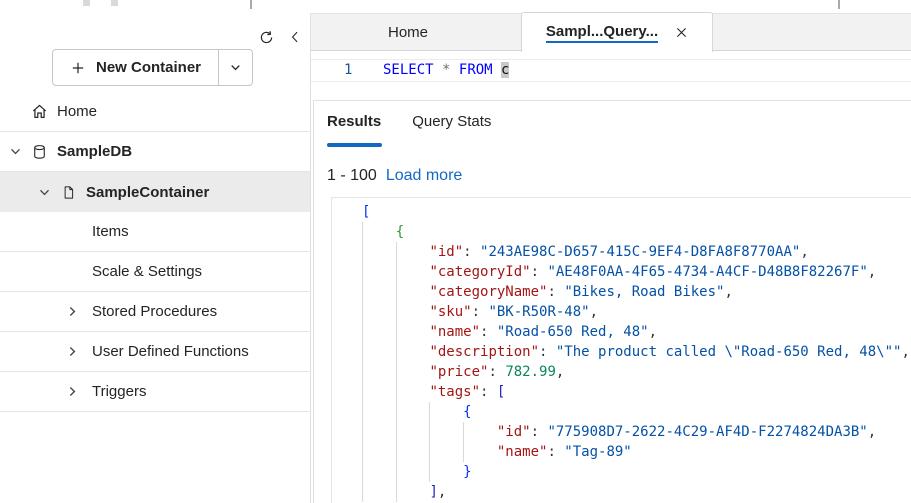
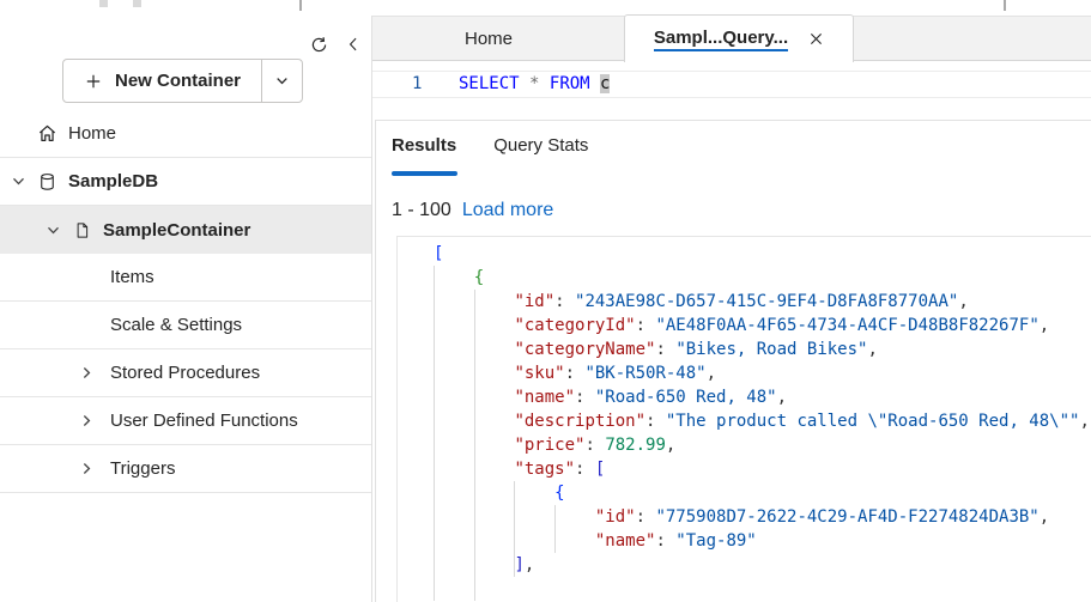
  New Container
  Home
  SampleDB
  SampleContainer
  Items
  Scale & Settings
  Stored Procedures
  User Defined Functions
  Triggers
  Home
  Sampl...Query...
  1
  SELECT * FROM c
  Results
  Query Stats
  1 - 100
  Load more
  [
  {
  "id": "243AE98C-D657-415C-9EF4-D8FA8F8770AA",
  "categoryId": "AE48F0AA-4F65-4734-A4CF-D48B8F82267F",
  "categoryName": "Bikes, Road Bikes",
  "sku": "BK-R50R-48",
  "name": "Road-650 Red, 48",
  "description": "The product called \"Road-650 Red, 48\"",
  "price": 782.99,
  "tags": [
  {
  "id": "775908D7-2622-4C29-AF4D-F2274824DA3B",
  "name": "Tag-89"
- }
  ],
